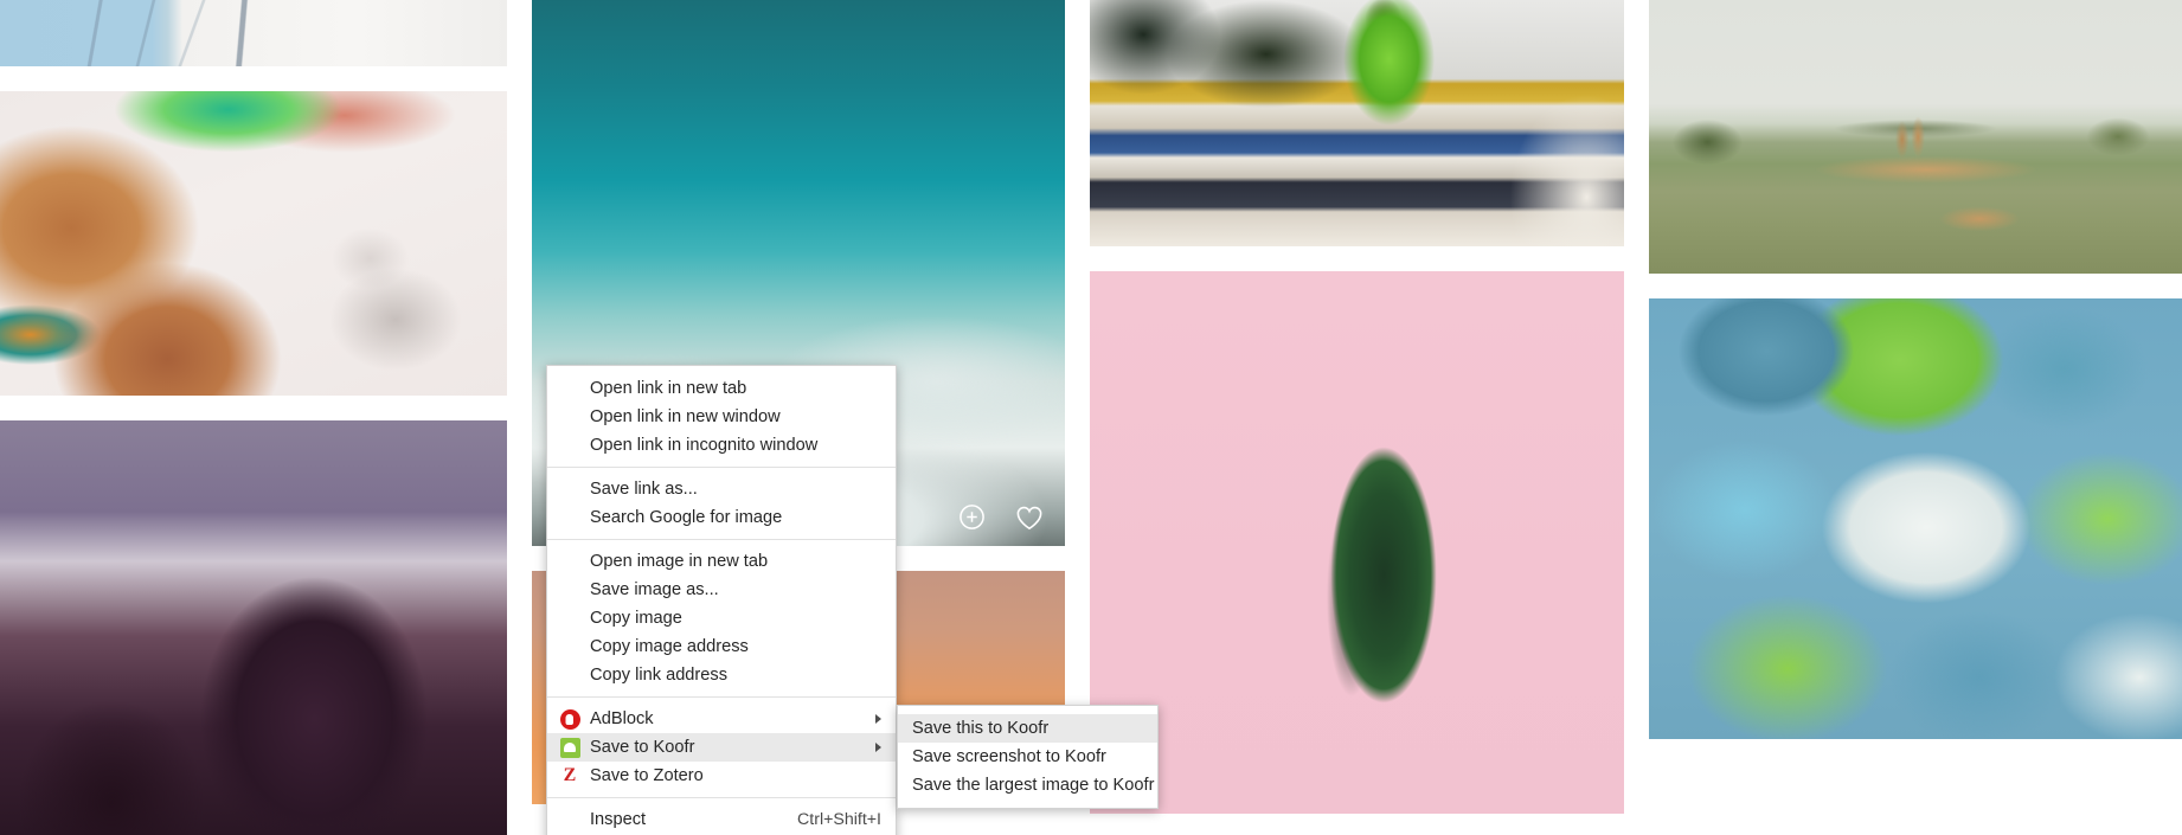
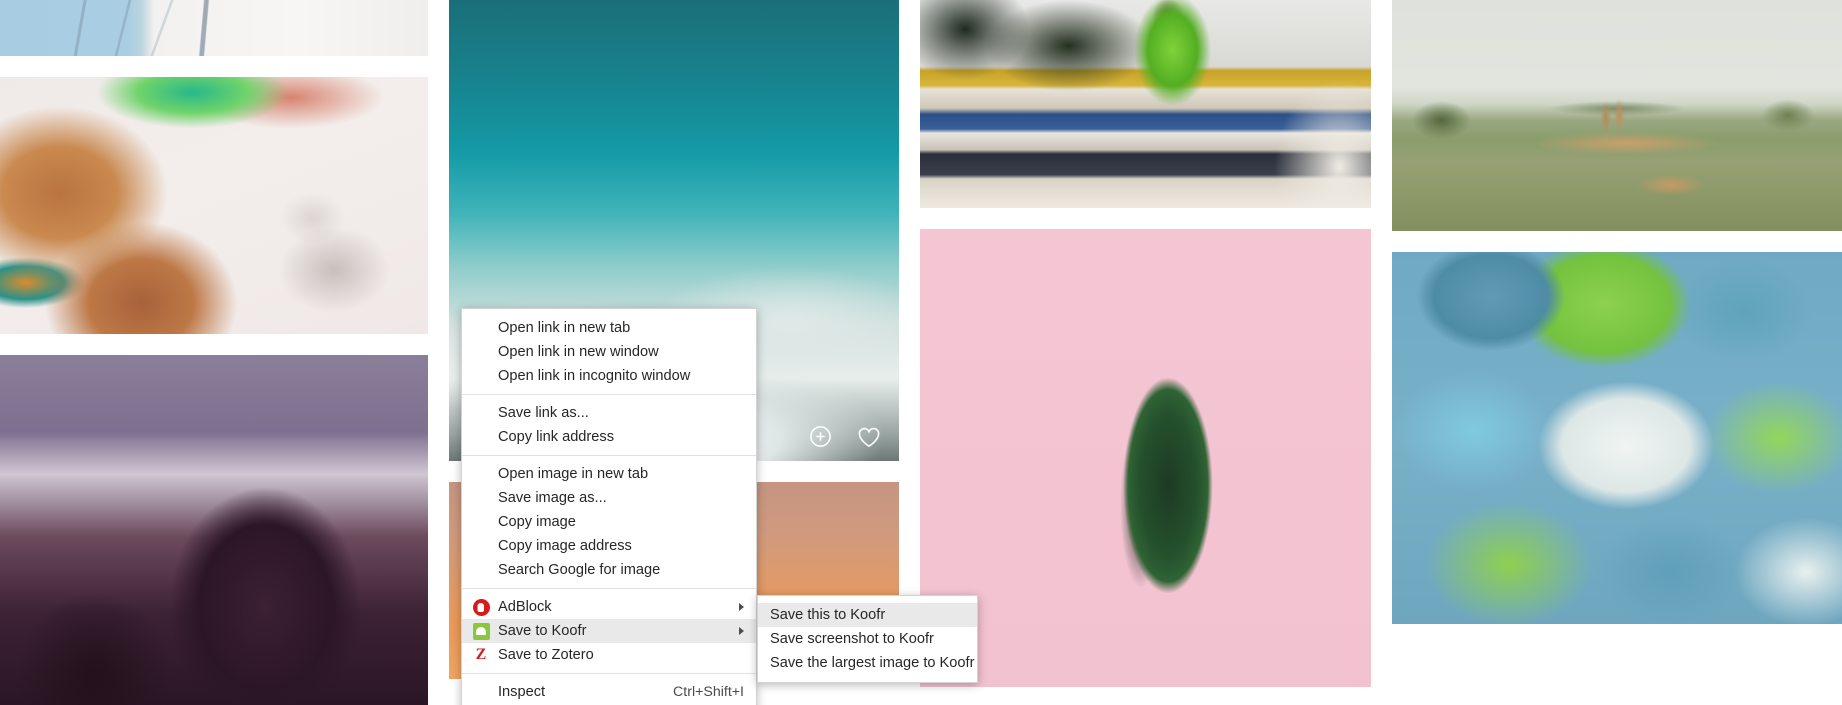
  Open link in new tab
  Open link in new window
  Open link in incognito window
  Save link as...
- Search Google for image
+ Copy link address
  Open image in new tab
  Save image as...
  Copy image
  Copy image address
- Copy link address
+ Search Google for image
  AdBlock
  Save to Koofr
  Z
  Save to Zotero
  Inspect
  Ctrl+Shift+I
  Save this to Koofr
  Save screenshot to Koofr
  Save the largest image to Koofr
